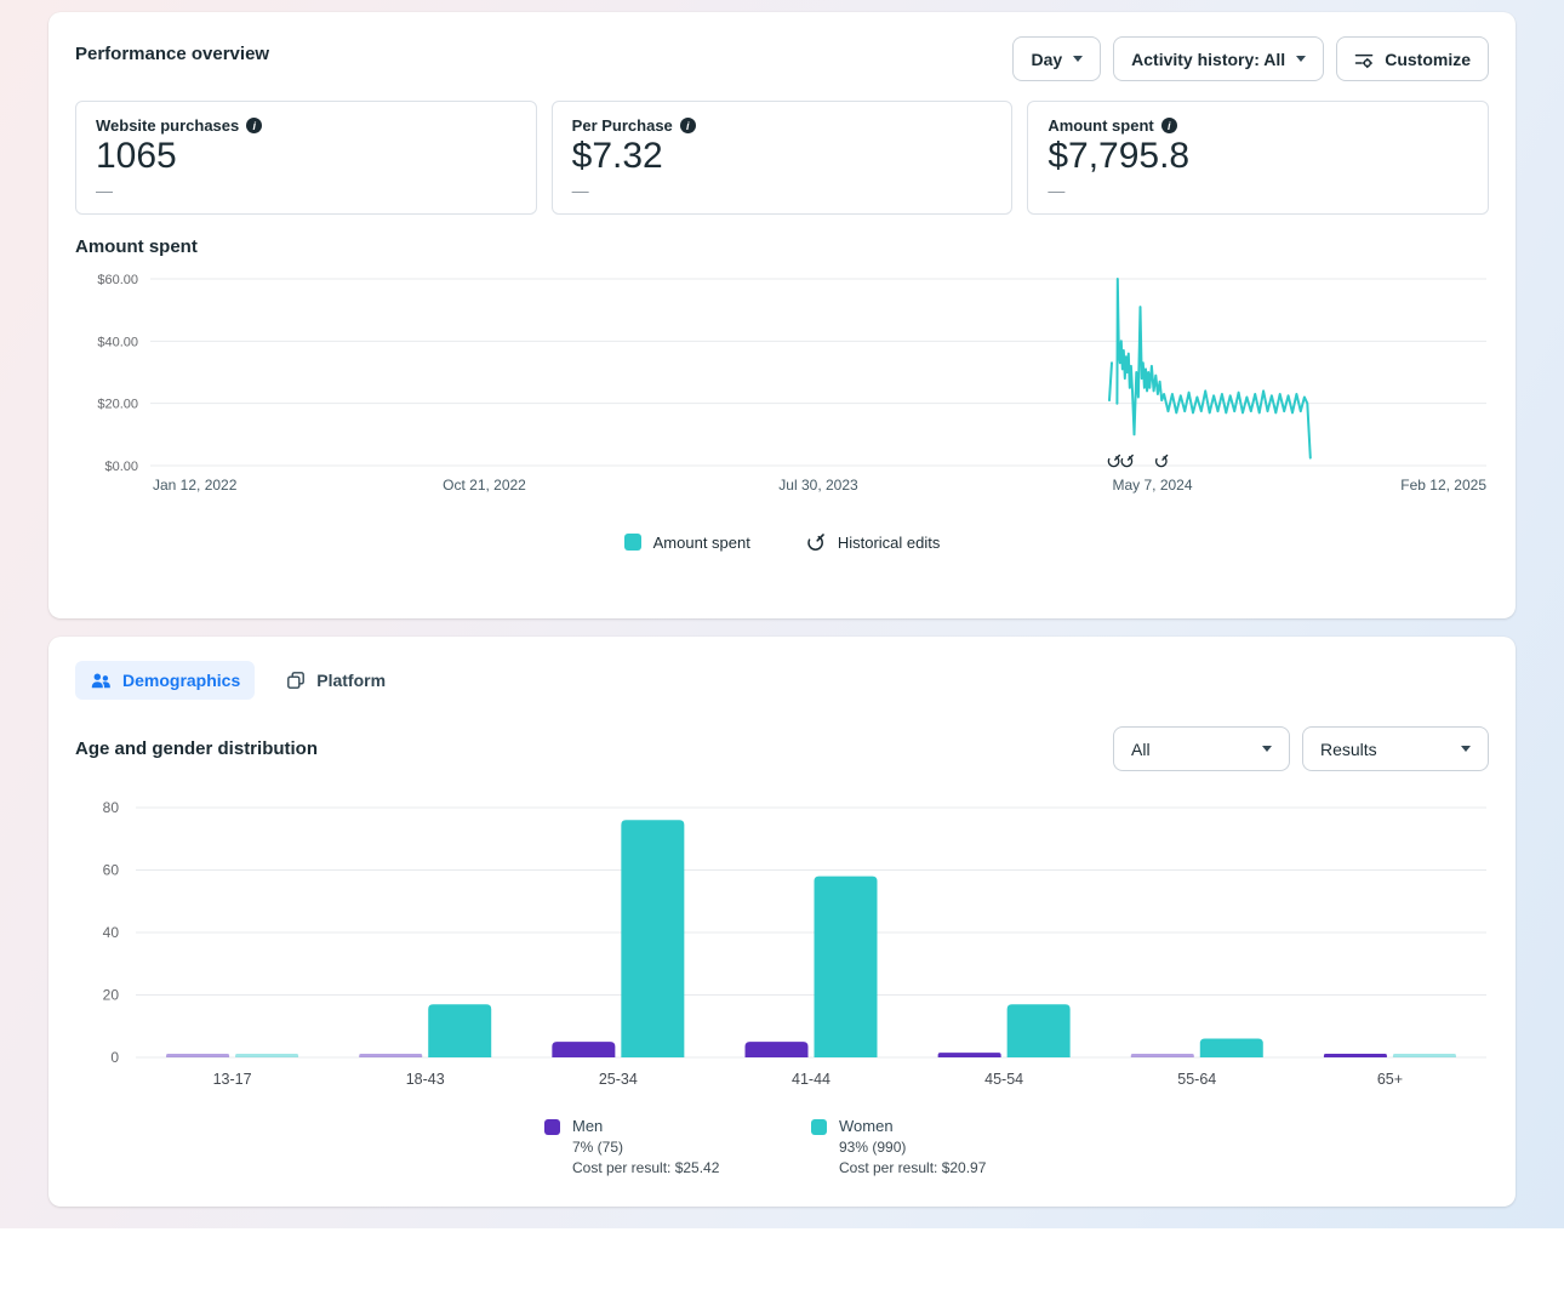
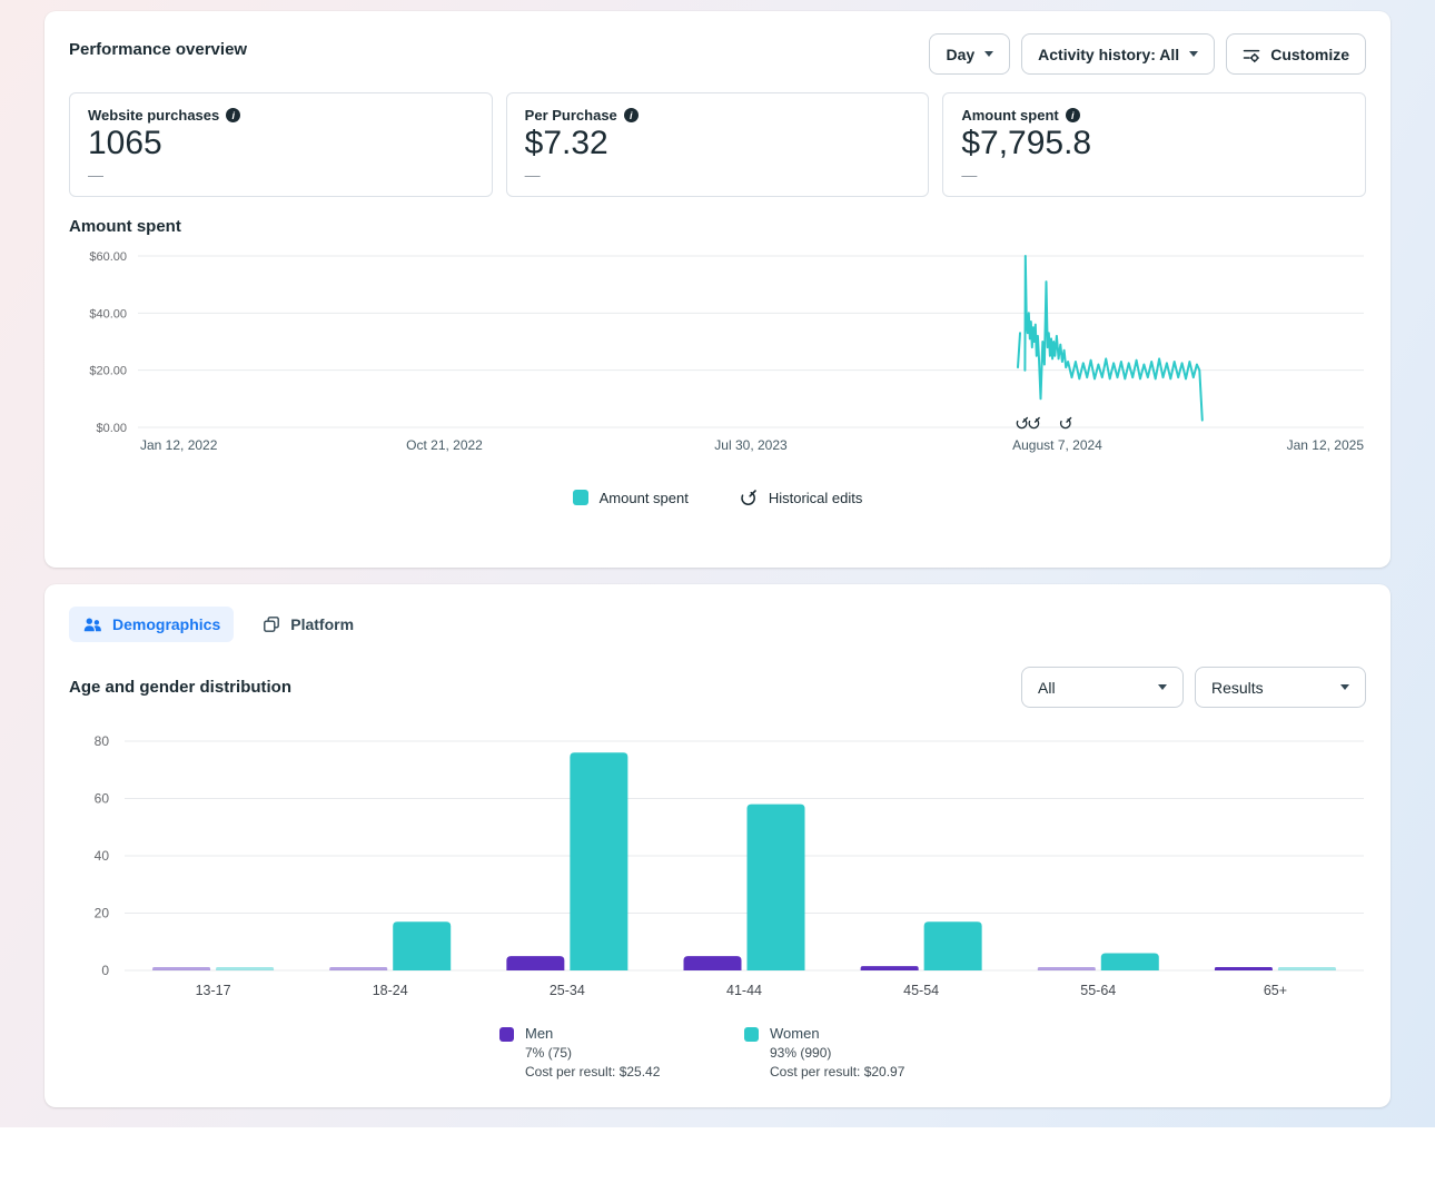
  Performance overview
  Day
  Activity history: All
  Customize
  Website purchases
  i
  1065
  —
  Per Purchase
  i
  $7.32
  —
  Amount spent
  i
  $7,795.8
  —
  Amount spent
  $0.00
  $20.00
  $40.00
  $60.00
  Jan 12, 2022
  Oct 21, 2022
  Jul 30, 2023
- May 7, 2024
+ August 7, 2024
- Feb 12, 2025
+ Jan 12, 2025
  Amount spent
  Historical edits
  Demographics
  Platform
  Age and gender distribution
  All
  Results
  0
  20
  40
  60
  80
  13-17
- 18-43
+ 18-24
  25-34
  41-44
  45-54
  55-64
  65+
  Men
  7% (75)
  Cost per result: $25.42
  Women
  93% (990)
  Cost per result: $20.97
